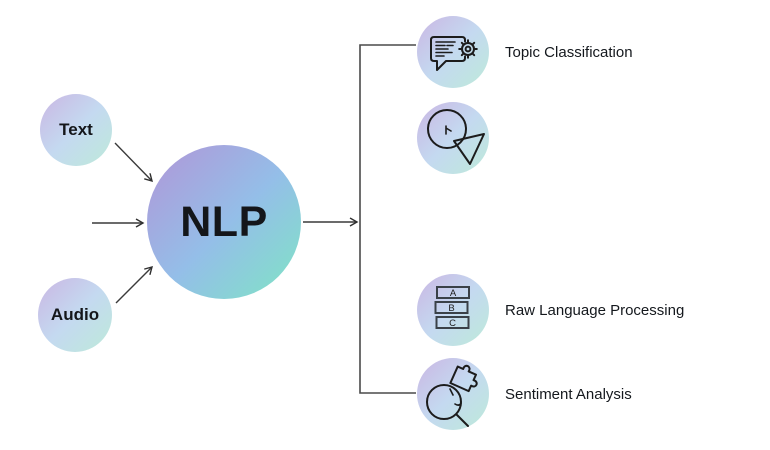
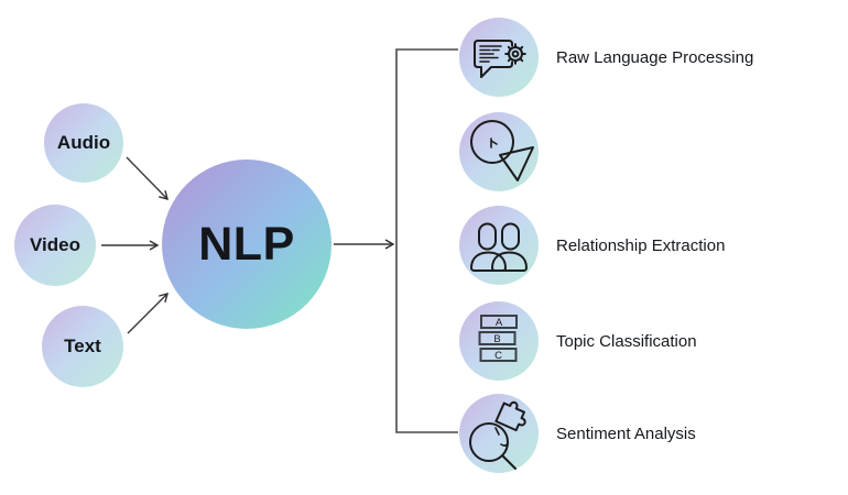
- Text
+ Audio
+ Video
- Audio
+ Text
  NLP
- Topic Classification
+ Raw Language Processing
+ Relationship Extraction
  A
  B
  C
- Raw Language Processing
+ Topic Classification
  Sentiment Analysis
